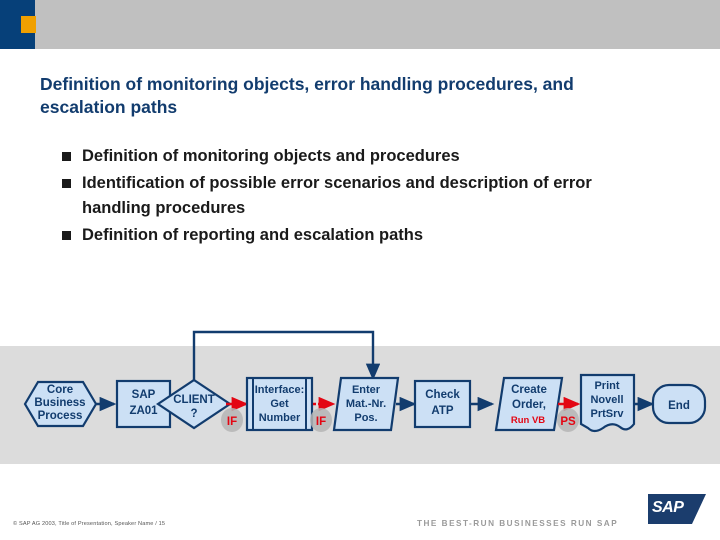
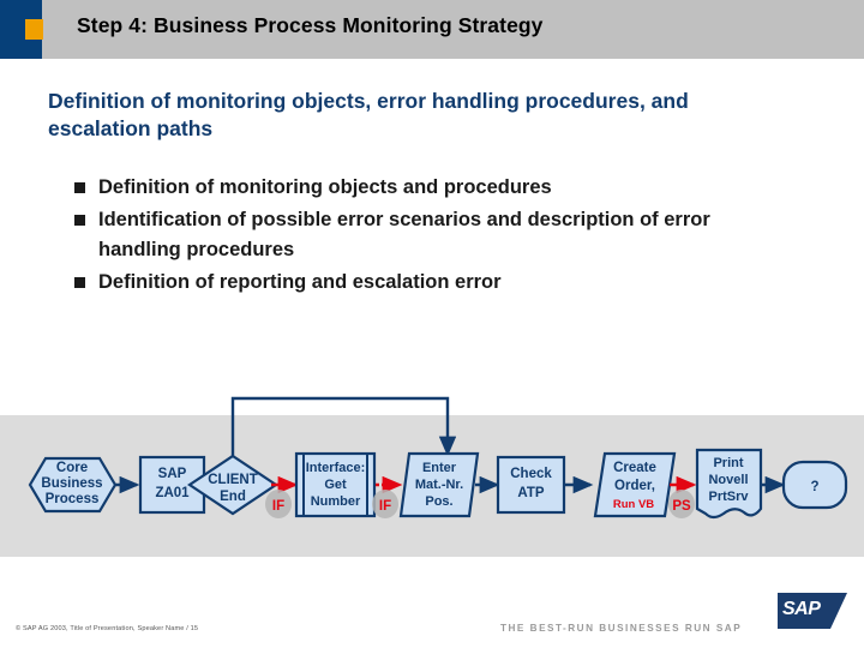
+ Step 4: Business Process Monitoring Strategy
  Definition of monitoring objects, error handling procedures, and escalation paths
  Definition of monitoring objects and procedures
  Identification of possible error scenarios and description of error handling procedures
- Definition of reporting and escalation paths
+ Definition of reporting and escalation error
  Core
  Business
  Process
  SAP
  ZA01
  CLIENT
- ?
+ End
  IF
  Interface:
  Get
  Number
  IF
  Enter
  Mat.-Nr.
  Pos.
  Check
  ATP
  Create
  Order,
  Run VB
  PS
  Print
  Novell
  PrtSrv
- End
+ ?
  THE BEST-RUN BUSINESSES RUN SAP
  SAP
